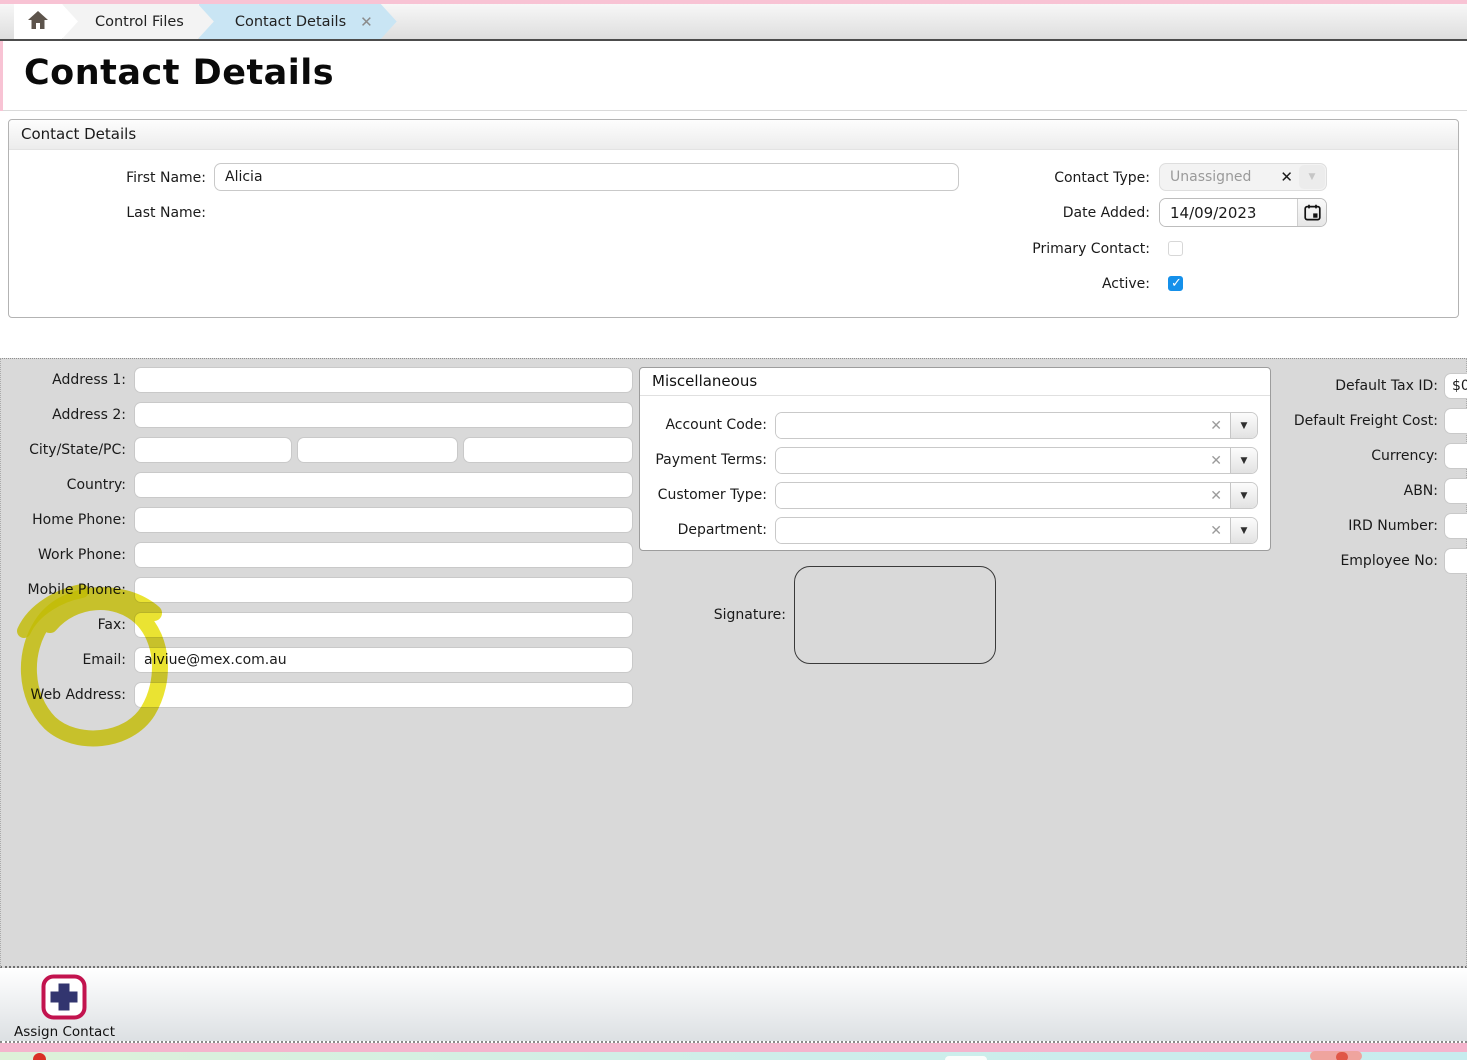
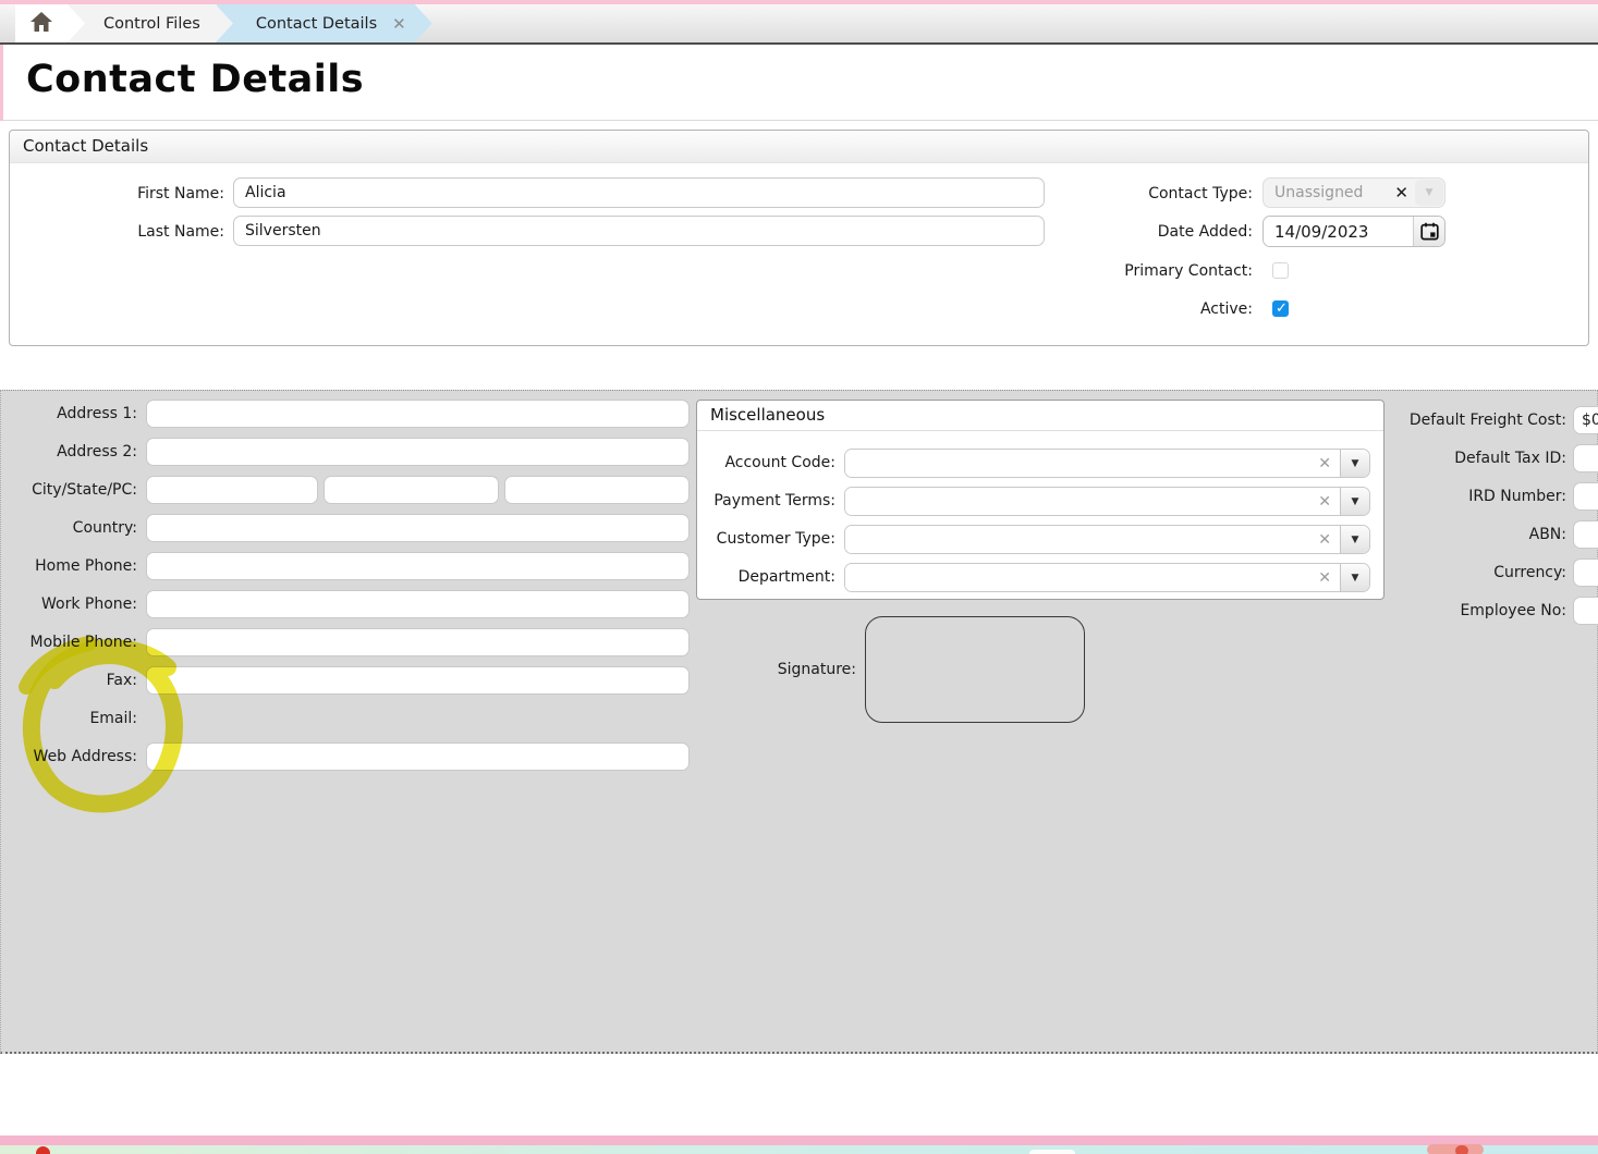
  Control Files
  Contact Details
  ✕
  Contact Details
  Contact Details
  First Name:
  Alicia
  Last Name:
+ Silversten
  Contact Type:
  Unassigned
  ✕
  ▼
  Date Added:
  14/09/2023
  Primary Contact:
  Active:
  Address 1:
  Address 2:
  City/State/PC:
  Country:
  Home Phone:
  Work Phone:
  Mobile Phone:
  Fax:
  Email:
- alviue@mex.com.au
  Web Address:
  Miscellaneous
  Account Code:
  ✕
  ▼
  Payment Terms:
  ✕
  ▼
  Customer Type:
  ✕
  ▼
  Department:
  ✕
  ▼
  Signature:
- Default Tax ID:
+ Default Freight Cost:
  $0
- Default Freight Cost:
+ Default Tax ID:
- Currency:
+ IRD Number:
  ABN:
- IRD Number:
+ Currency:
  Employee No:
- Assign Contact
